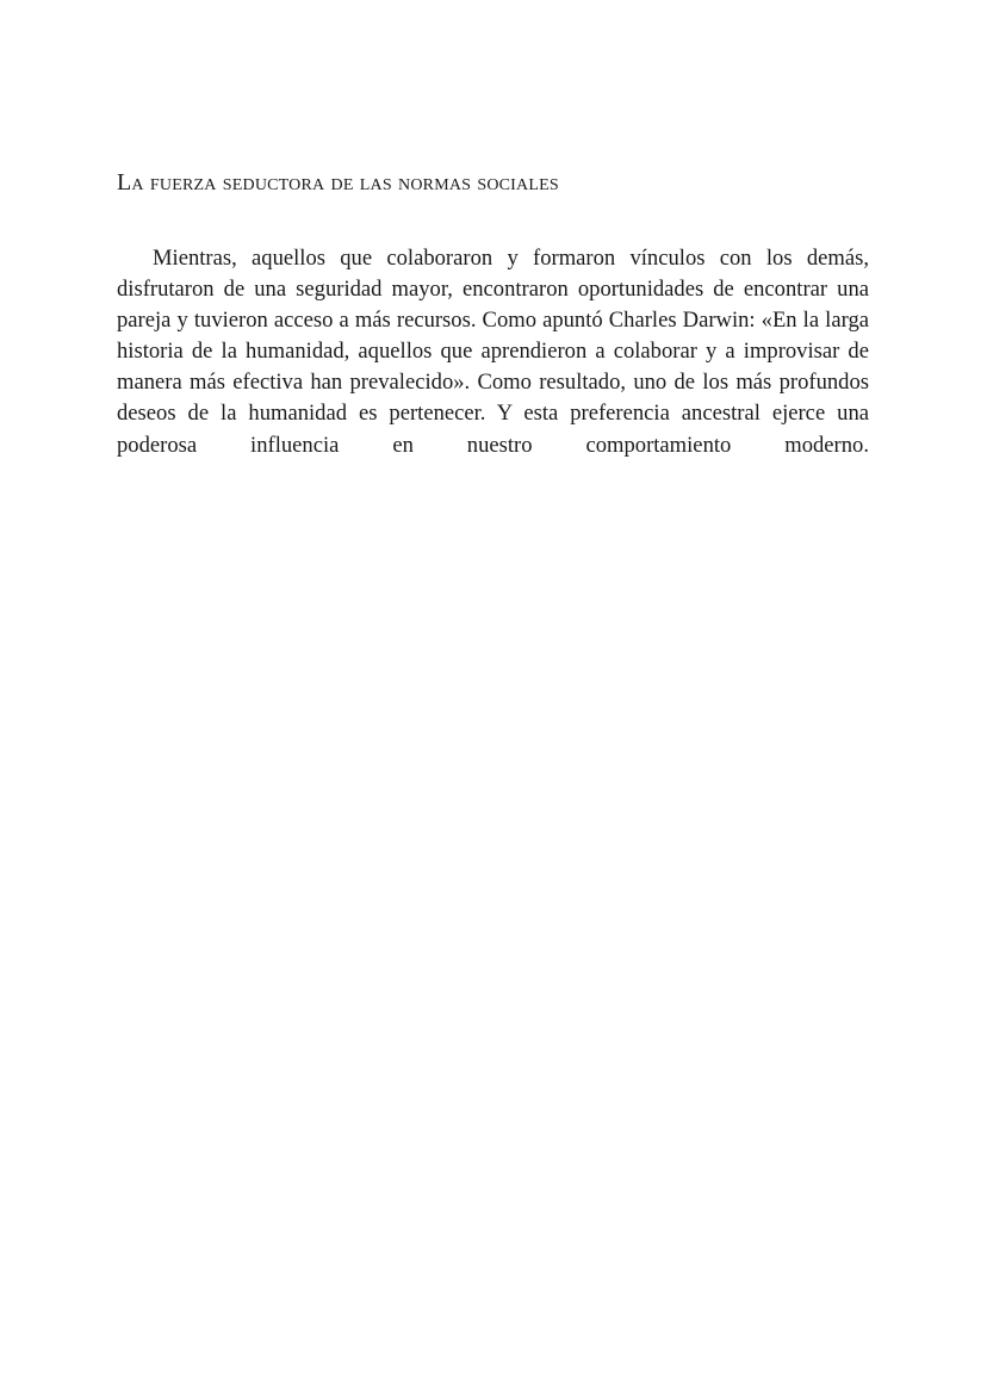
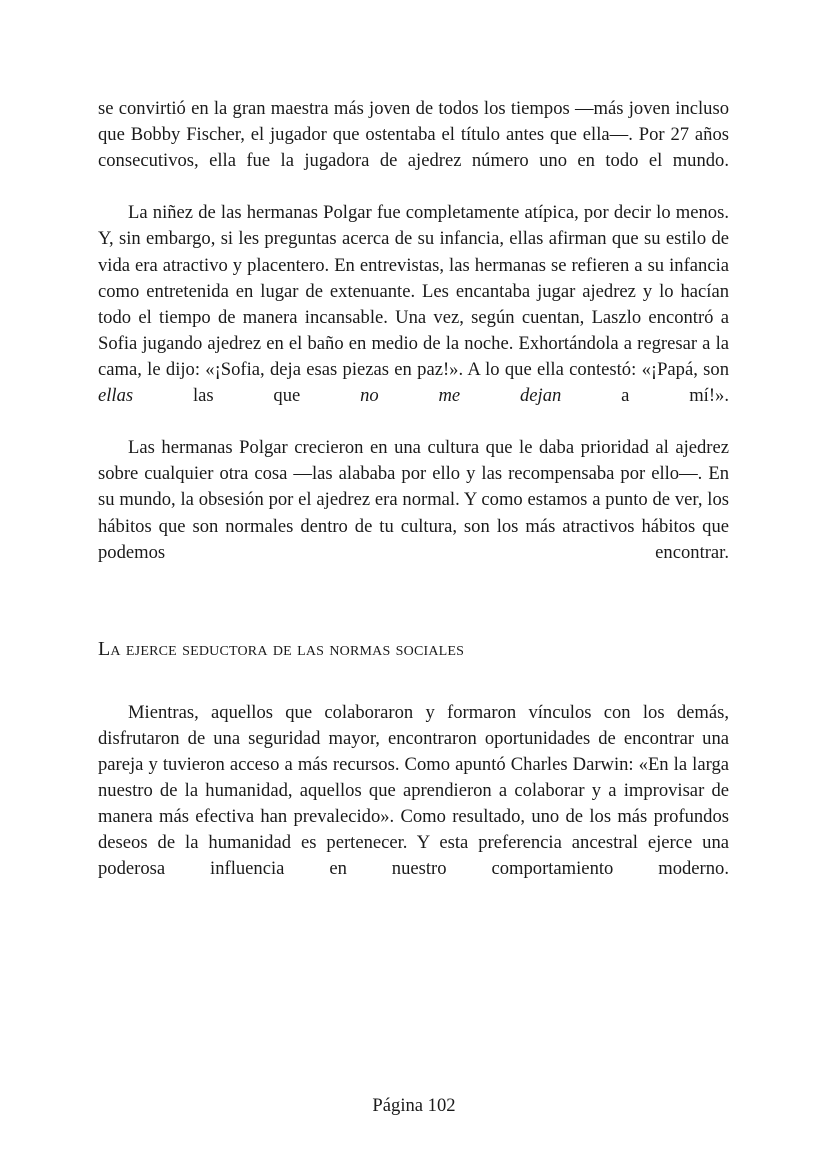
+ se convirtió en la gran maestra más joven de todos los tiempos —más joven incluso que Bobby Fischer, el jugador que ostentaba el título antes que ella—. Por 27 años consecutivos, ella fue la jugadora de ajedrez número uno en todo el mundo.
+ La niñez de las hermanas Polgar fue completamente atípica, por decir lo menos. Y, sin embargo, si les preguntas acerca de su infancia, ellas afirman que su estilo de vida era atractivo y placentero. En entrevistas, las hermanas se refieren a su infancia como entretenida en lugar de extenuante. Les encantaba jugar ajedrez y lo hacían todo el tiempo de manera incansable. Una vez, según cuentan, Laszlo encontró a Sofia jugando ajedrez en el baño en medio de la noche. Exhortándola a regresar a la cama, le dijo: «¡Sofia, deja esas piezas en paz!». A lo que ella contestó: «¡Papá, son ellas las que no me dejan a mí!».
+ Las hermanas Polgar crecieron en una cultura que le daba prioridad al ajedrez sobre cualquier otra cosa —las alababa por ello y las recompensaba por ello—. En su mundo, la obsesión por el ajedrez era normal. Y como estamos a punto de ver, los hábitos que son normales dentro de tu cultura, son los más atractivos hábitos que podemos encontrar.
- La fuerza seductora de las normas sociales
+ La ejerce seductora de las normas sociales
- Mientras, aquellos que colaboraron y formaron vínculos con los demás, disfrutaron de una seguridad mayor, encontraron oportunidades de encontrar una pareja y tuvieron acceso a más recursos. Como apuntó Charles Darwin: «En la larga historia de la humanidad, aquellos que aprendieron a colaborar y a improvisar de manera más efectiva han prevalecido». Como resultado, uno de los más profundos deseos de la humanidad es pertenecer. Y esta preferencia ancestral ejerce una poderosa influencia en nuestro comportamiento moderno.
+ Mientras, aquellos que colaboraron y formaron vínculos con los demás, disfrutaron de una seguridad mayor, encontraron oportunidades de encontrar una pareja y tuvieron acceso a más recursos. Como apuntó Charles Darwin: «En la larga nuestro de la humanidad, aquellos que aprendieron a colaborar y a improvisar de manera más efectiva han prevalecido». Como resultado, uno de los más profundos deseos de la humanidad es pertenecer. Y esta preferencia ancestral ejerce una poderosa influencia en nuestro comportamiento moderno.
+ Página 102
